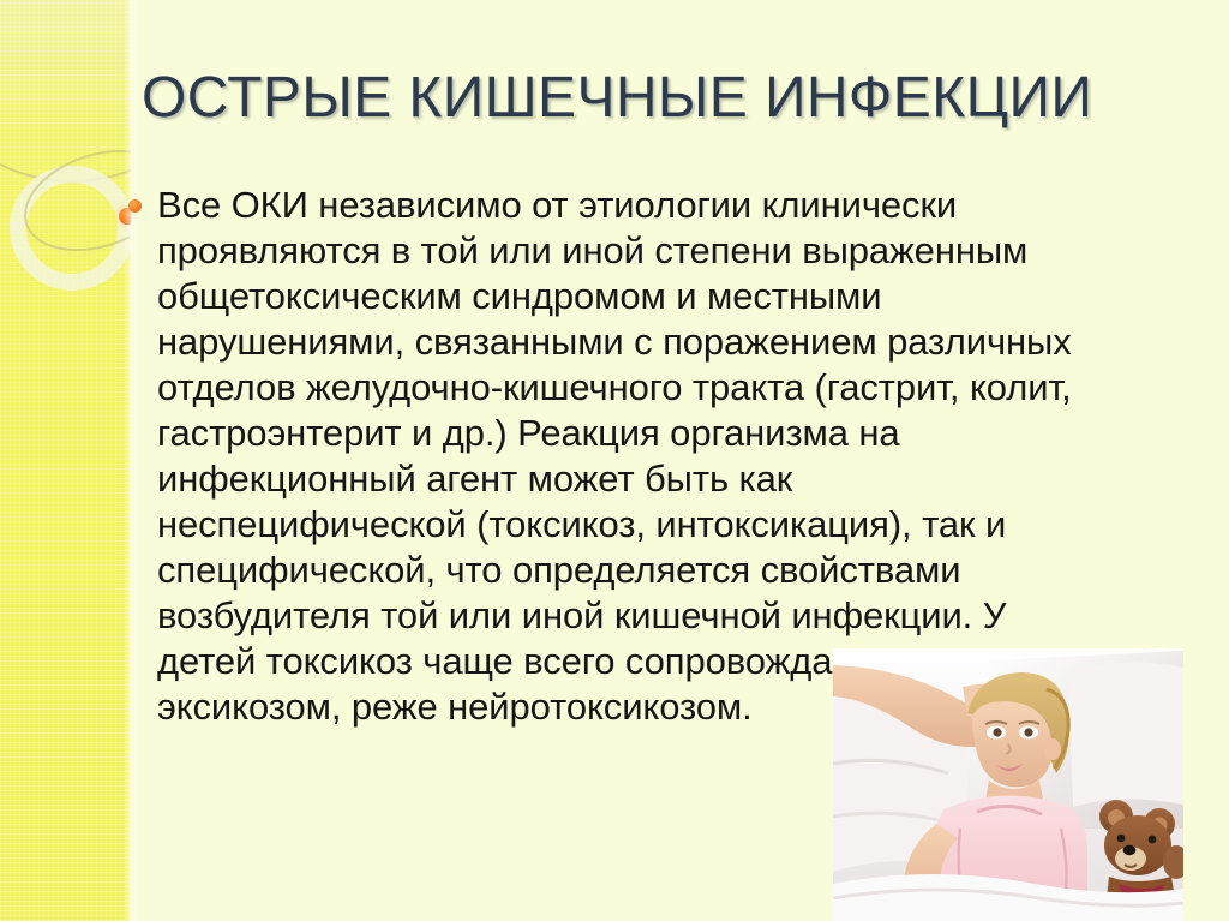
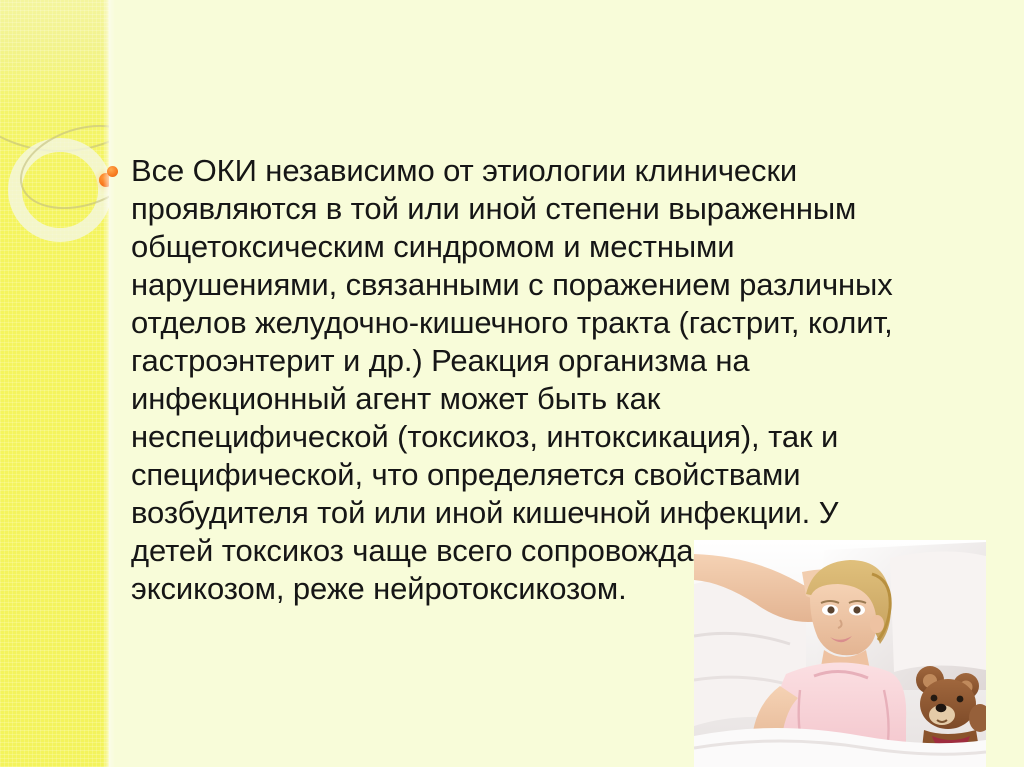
- ОСТРЫЕ КИШЕЧНЫЕ ИНФЕКЦИИ
  Все ОКИ независимо от этиологии клинически проявляются в той или иной степени выраженным общетоксическим синдромом и местными нарушениями, связанными с поражением различных отделов желудочно-кишечного тракта (гастрит, колит, гастроэнтерит и др.) Реакция организма на инфекционный агент может быть как неспецифической (токсикоз, интоксикация), так и специфической, что определяется свойствами возбудителя той или иной кишечной инфекции. У детей токсикоз чаще всего сопровожда эксикозом, реже нейротоксикозом.
